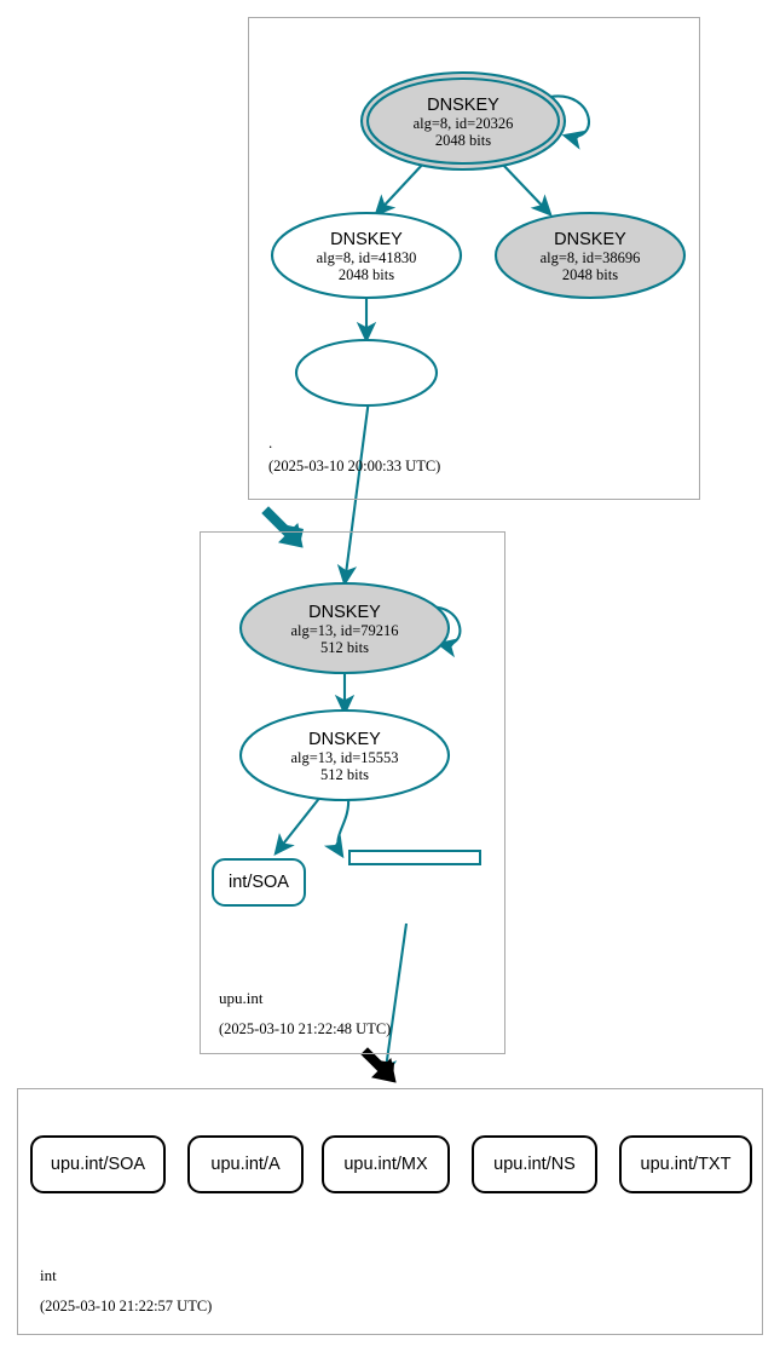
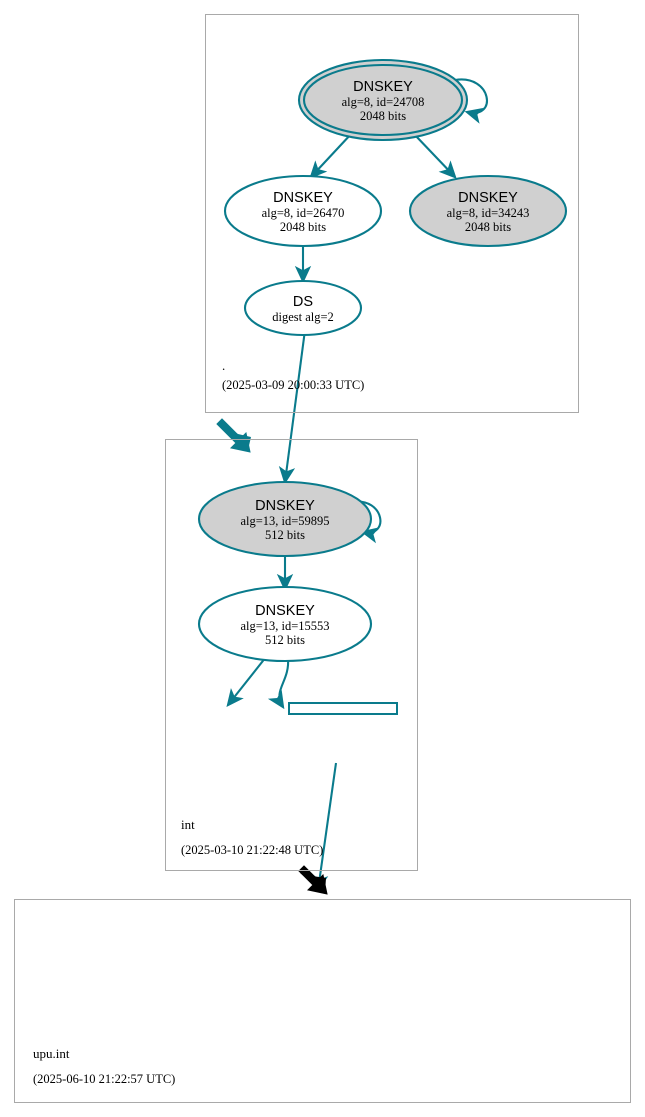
  DNSKEY
- alg=8, id=20326
+ alg=8, id=24708
  2048 bits
  DNSKEY
- alg=8, id=41830
+ alg=8, id=26470
  2048 bits
  DNSKEY
- alg=8, id=38696
+ alg=8, id=34243
  2048 bits
+ DS
+ digest alg=2
  DNSKEY
- alg=13, id=79216
+ alg=13, id=59895
  512 bits
  DNSKEY
  alg=13, id=15553
  512 bits
- int/SOA
- upu.int/SOA
- upu.int/A
- upu.int/MX
- upu.int/NS
- upu.int/TXT
  .
- (2025-03-10 20:00:33 UTC)
+ (2025-03-09 20:00:33 UTC)
- upu.int
+ int
  (2025-03-10 21:22:48 UTC)
- int
+ upu.int
- (2025-03-10 21:22:57 UTC)
+ (2025-06-10 21:22:57 UTC)
